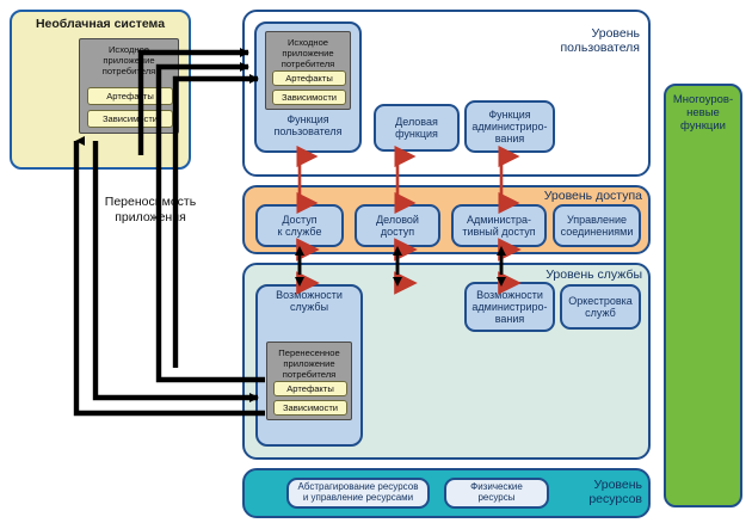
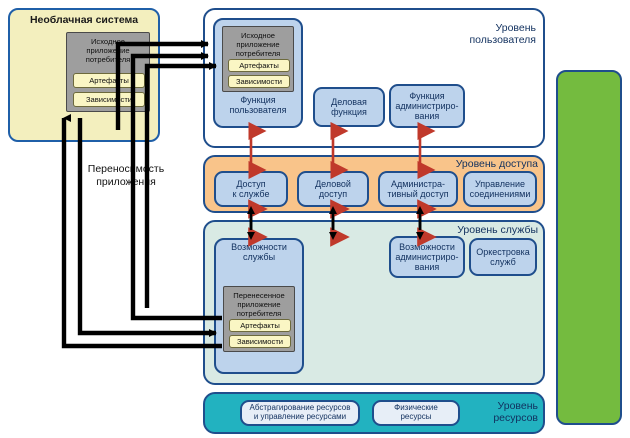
  Необлачная система
  Исходное
  приложеие
  потребиля
  Артефаты
  Зависимсти
  Уровень
  пользователя
  Исходное
  приложение
  потребителя
  Артефакты
  Зависимости
  Функция
  пользователя
  Деловая
  функция
  Функция
  администриро-
  вания
  Уровень доступа
  Доступ
  к службе
  Деловой
  доступ
  Администра-
  тивный доступ
  Управление
  соединениями
  Уровень службы
  Возможности
  службы
  Перенесенное
  приложение
  потребителя
  Артефакты
  Зависимости
  Возможности
  администриро-
  вания
  Оркестровка
  служб
  Уровень
  ресурсов
  Абстрагирование ресурсов
  и управление ресурсами
  Физические
  ресурсы
- Многоуров-
- невые
- функции
  Переносмсть
  приложеня
